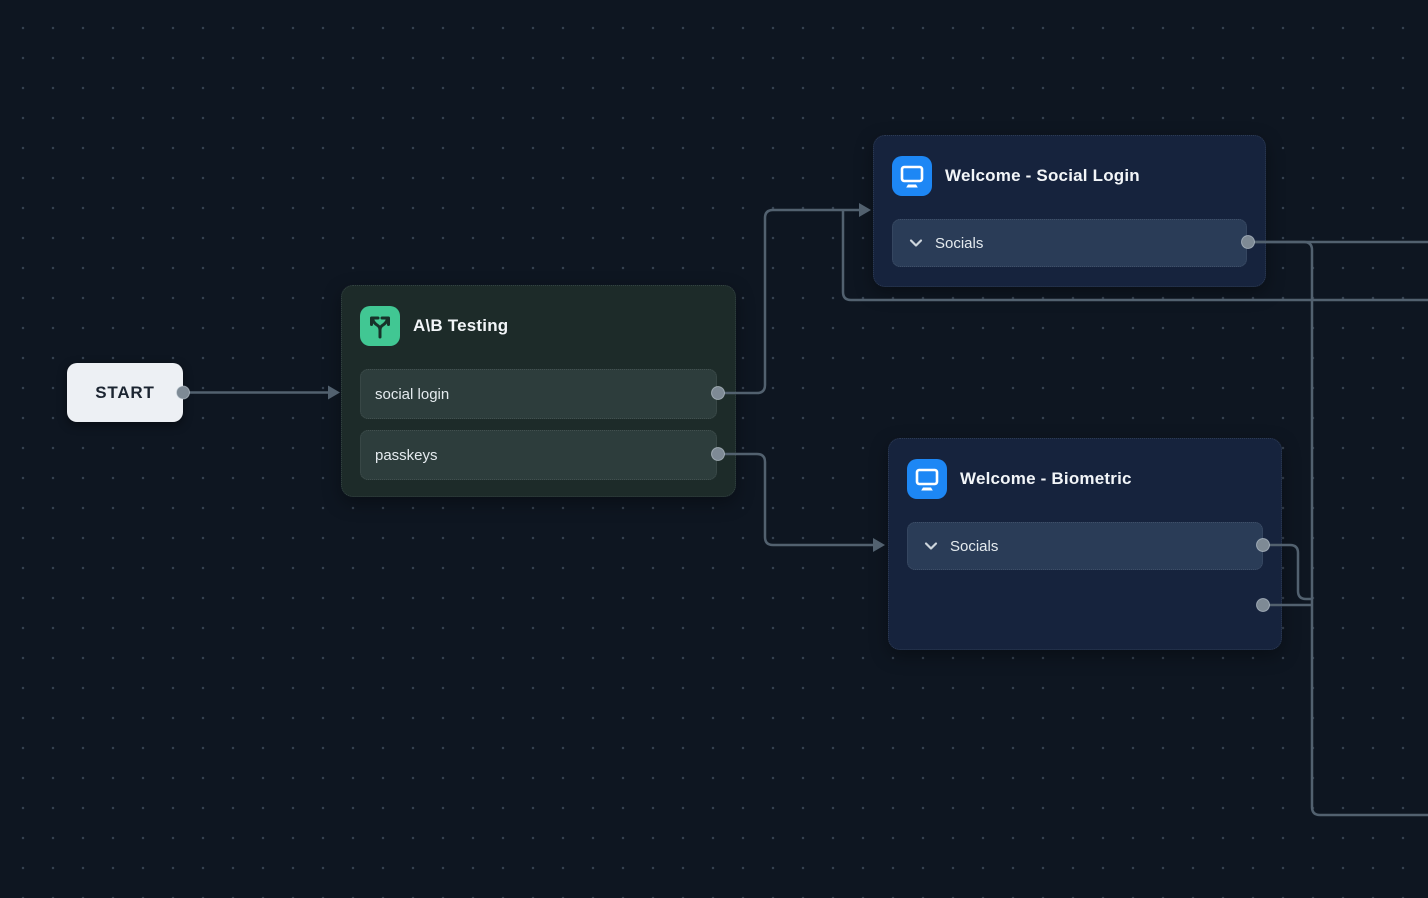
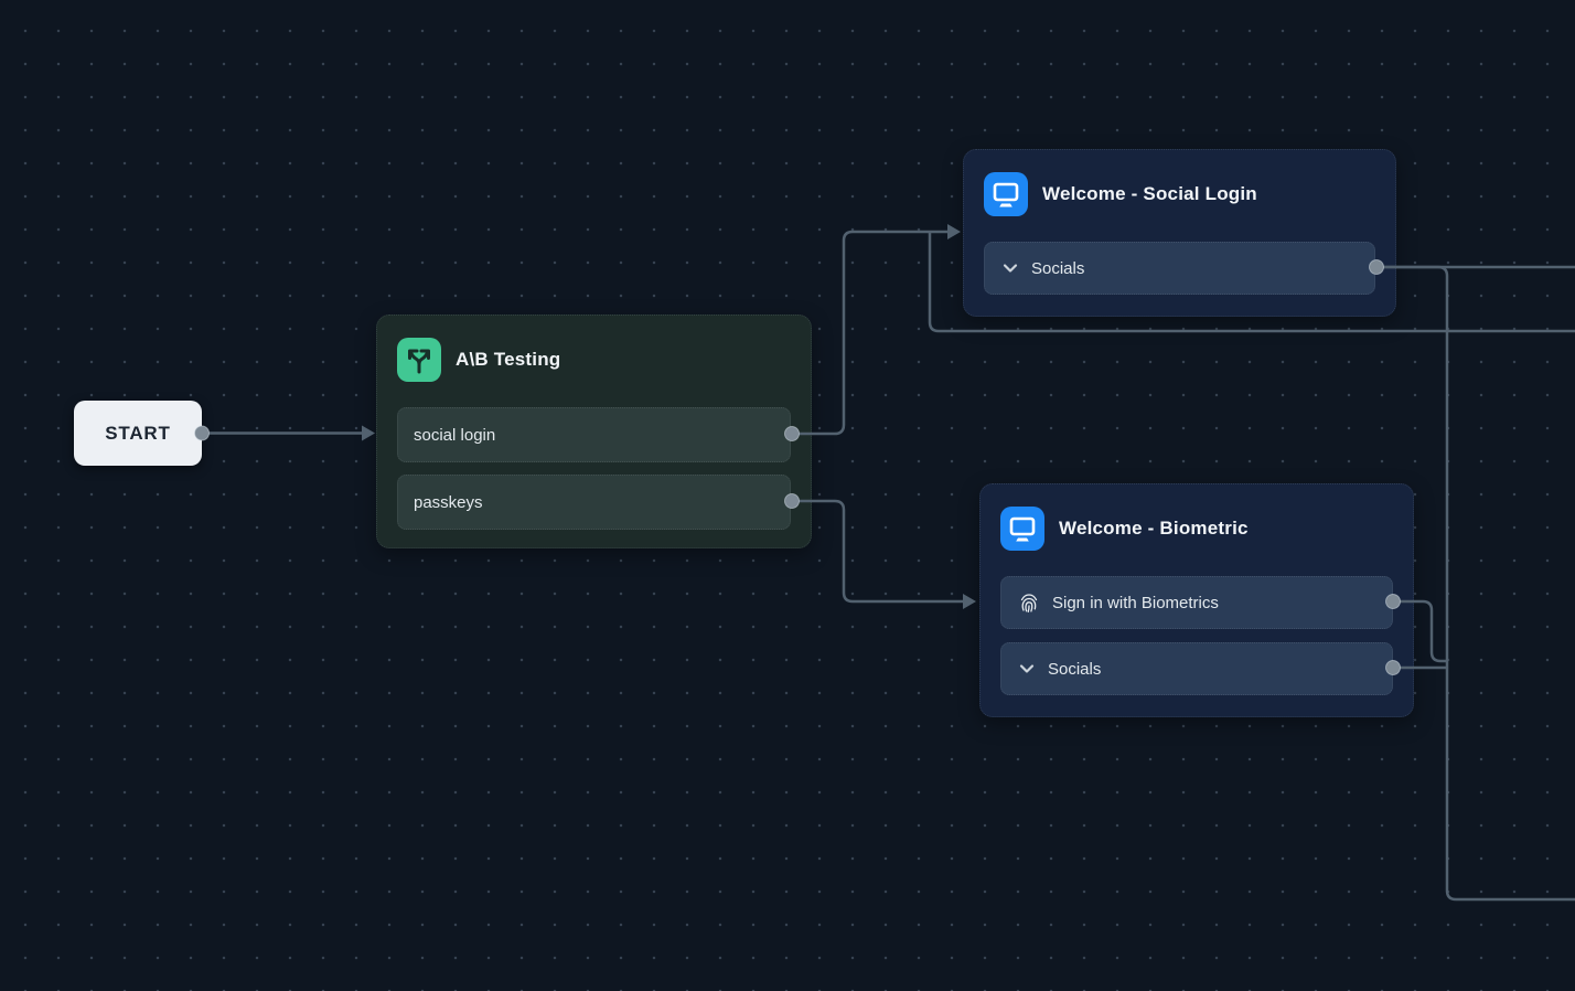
  START
  A\B Testing
  social login
  passkeys
  Welcome - Social Login
  Socials
  Welcome - Biometric
+ Sign in with Biometrics
  Socials
